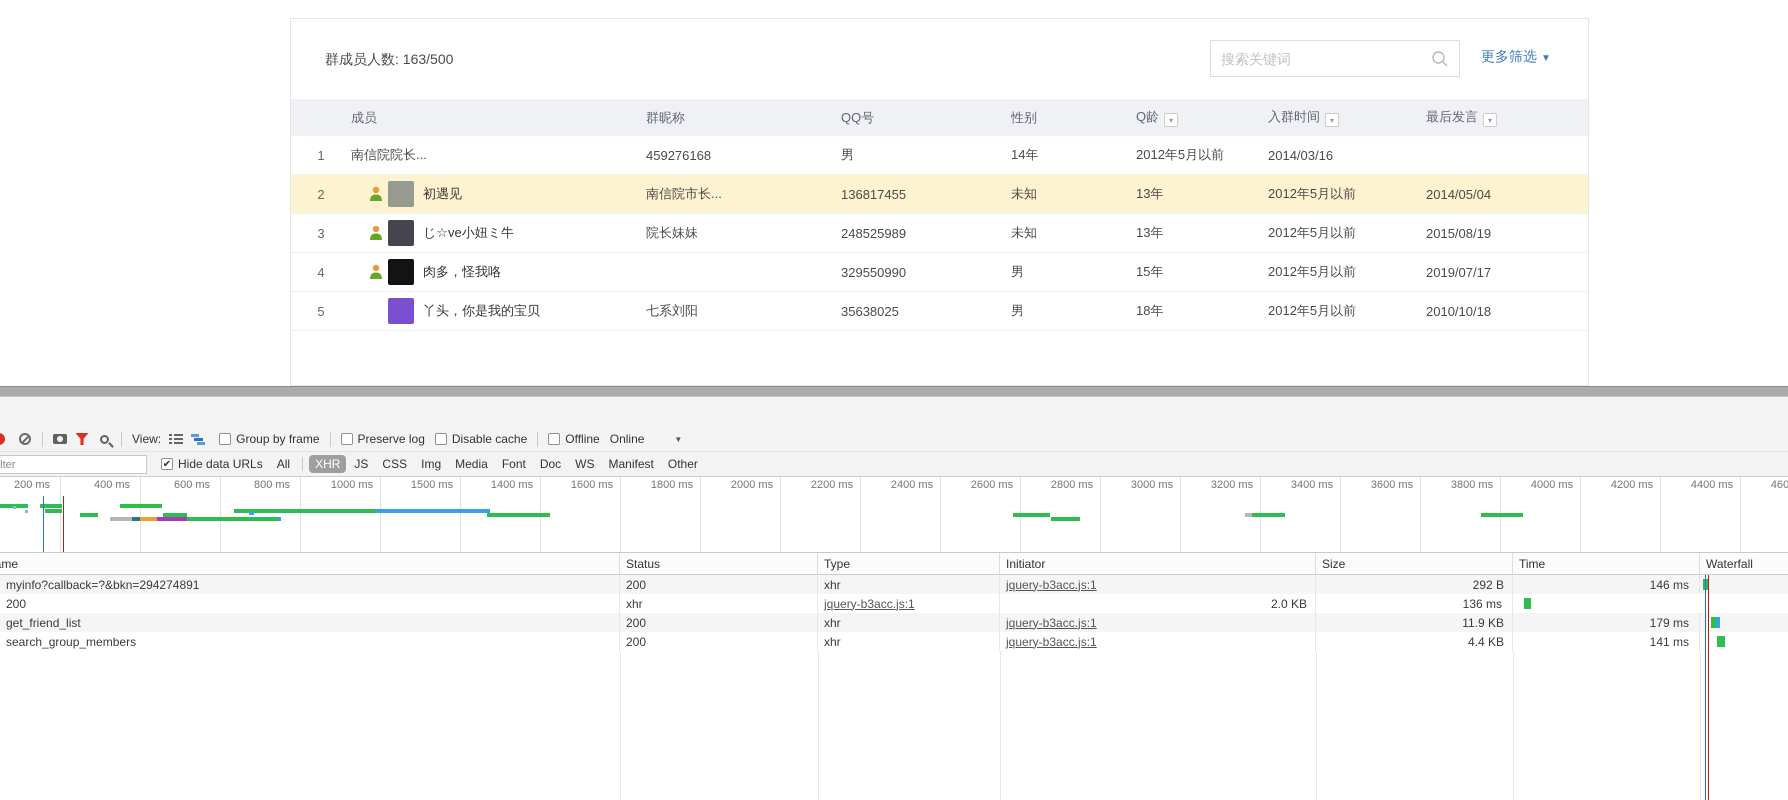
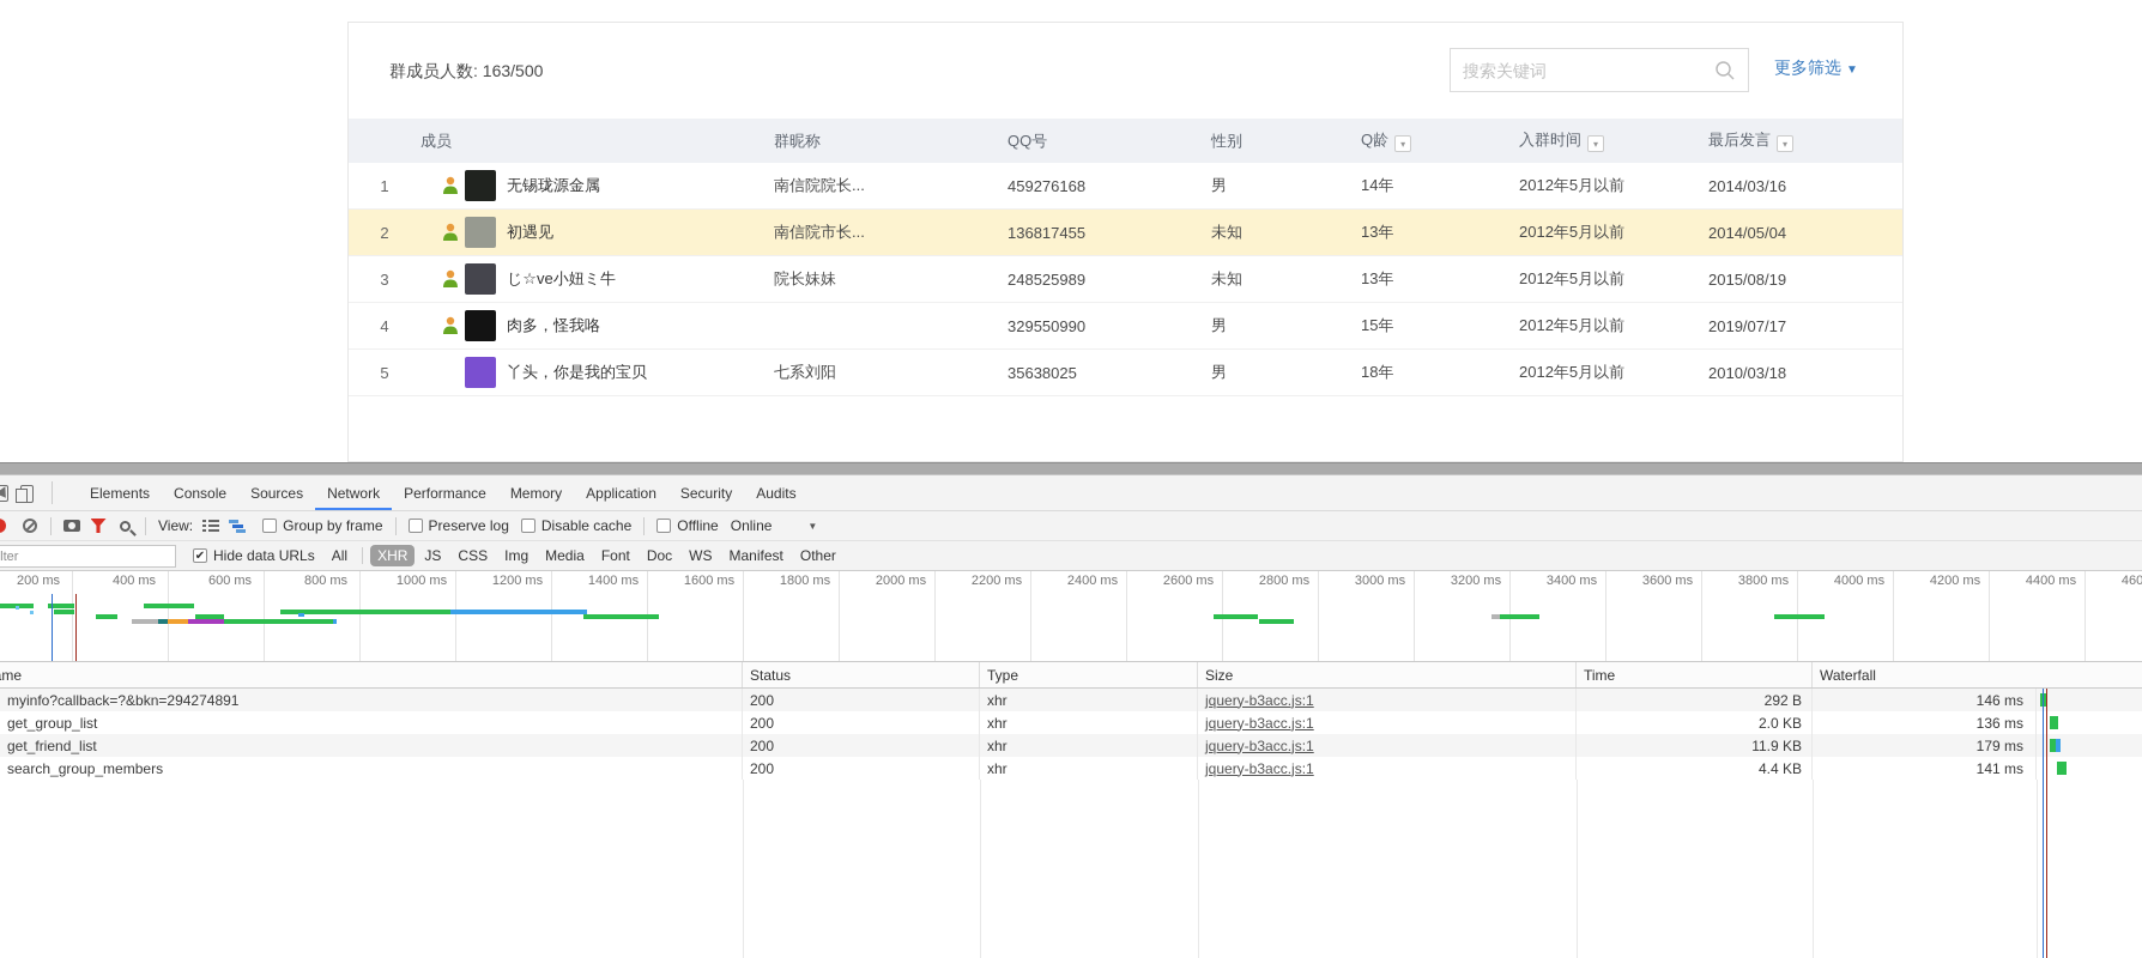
  群成员人数: 163/500
  搜索关键词
  更多筛选 ▼
  成员
  群昵称
  QQ号
  性别
  Q龄 ▾
  入群时间 ▾
  最后发言 ▾
  1
+ 无锡珑源金属
  南信院院长...
  459276168
  男
  14年
  2012年5月以前
  2014/03/16
  2
  初遇见
  南信院市长...
  136817455
  未知
  13年
  2012年5月以前
  2014/05/04
  3
  じ☆ve小妞ミ牛
  院长妹妹
  248525989
  未知
  13年
  2012年5月以前
  2015/08/19
  4
  肉多，怪我咯
  329550990
  男
  15年
  2012年5月以前
  2019/07/17
  5
  丫头，你是我的宝贝
  七系刘阳
  35638025
  男
  18年
  2012年5月以前
- 2010/10/18
+ 2010/03/18
+ Elements
+ Console
+ Sources
+ Network
+ Performance
+ Memory
+ Application
+ Security
+ Audits
  View:
  Group by frame
  Preserve log
  Disable cache
  Offline
  Online
  ▼
  ✔
  Hide data URLs
  All
  XHR
  JS
  CSS
  Img
  Media
  Font
  Doc
  WS
  Manifest
  Other
  200 ms
  400 ms
  600 ms
  800 ms
  1000 ms
- 1500 ms
+ 1200 ms
  1400 ms
  1600 ms
  1800 ms
  2000 ms
  2200 ms
  2400 ms
  2600 ms
  2800 ms
  3000 ms
  3200 ms
  3400 ms
  3600 ms
  3800 ms
  4000 ms
  4200 ms
  4400 ms
  Status
  Type
- Initiator
  Size
  Time
  Waterfall
  myinfo?callback=?&bkn=294274891
  200
  xhr
  jquery-b3acc.js:1
  292 B
  146 ms
+ get_group_list
  200
  xhr
  jquery-b3acc.js:1
  2.0 KB
  136 ms
  get_friend_list
  200
  xhr
  jquery-b3acc.js:1
  11.9 KB
  179 ms
  search_group_members
  200
  xhr
  jquery-b3acc.js:1
  4.4 KB
  141 ms
